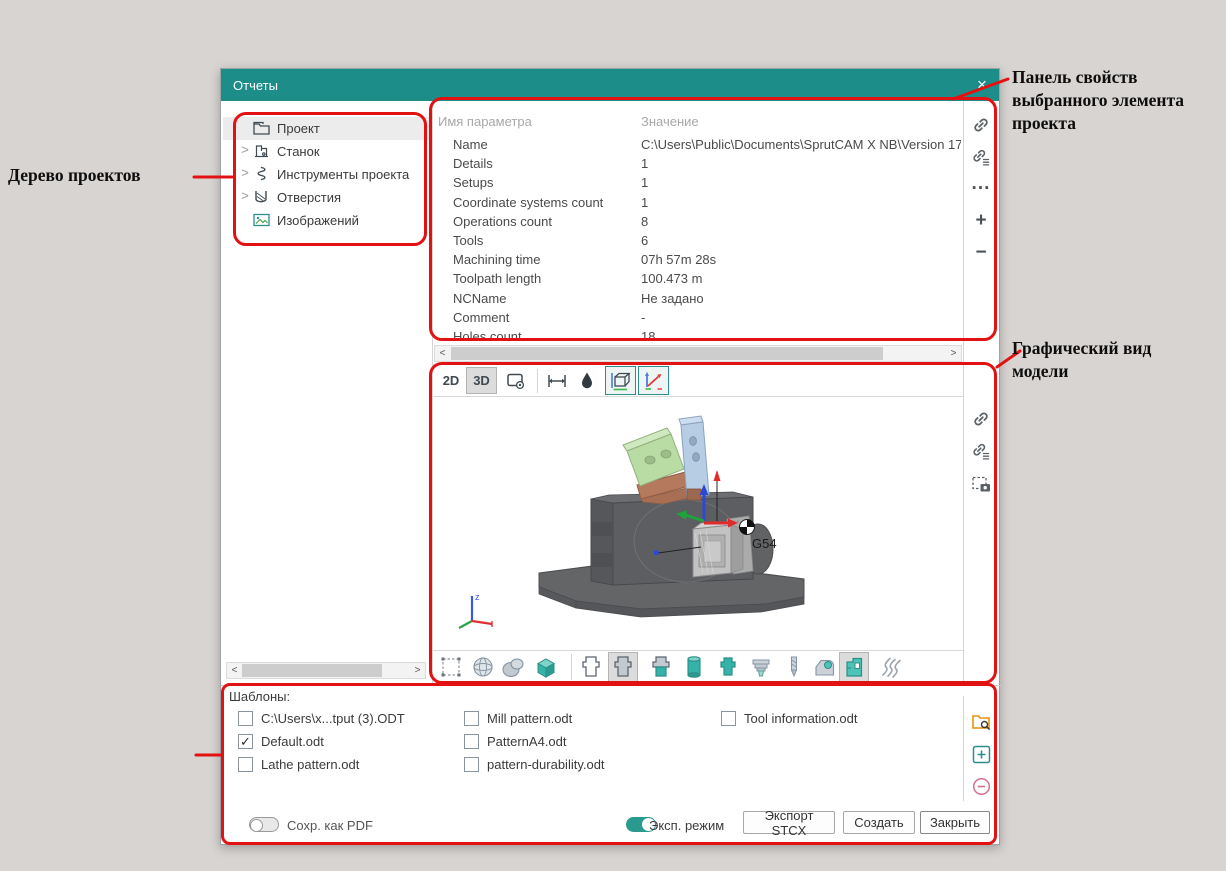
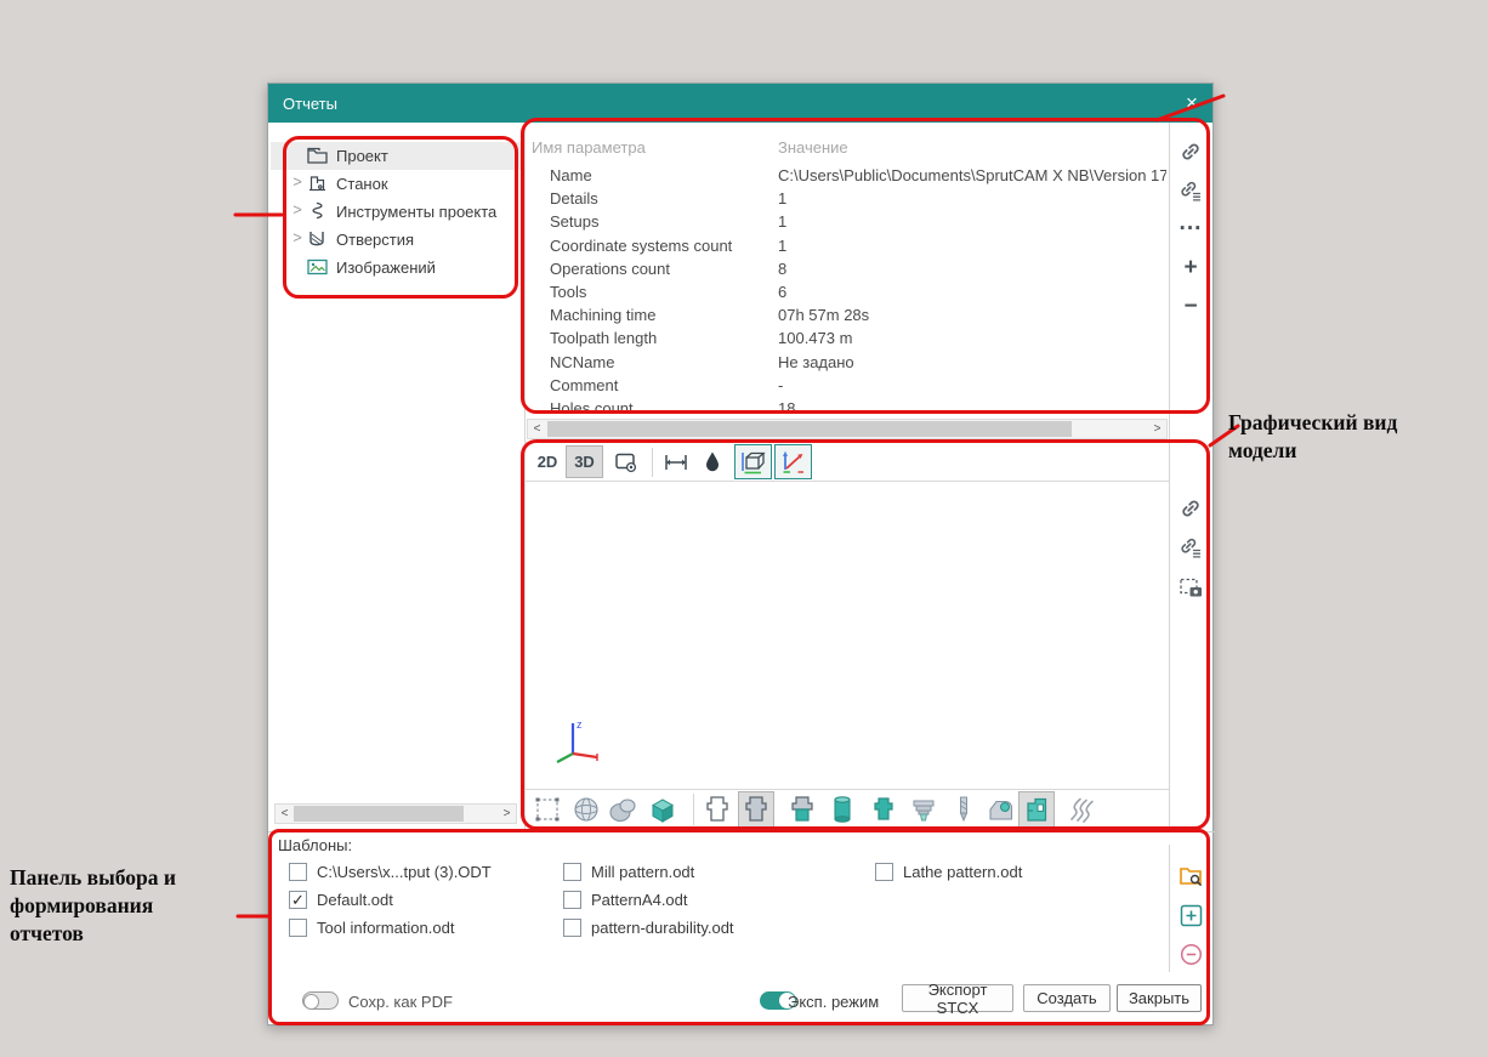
  Отчеты
  ×
  Проект
  >
  Станок
  >
  Инструменты проекта
  >
  Отверстия
  Изображений
  <
  >
  Имя параметра
  Значение
  Name
  C:\Users\Public\Documents\SprutCAM X NB\Version 17
  Details
  1
  Setups
  1
  Coordinate systems count
  1
  Operations count
  8
  Tools
  6
  Machining time
  07h 57m 28s
  Toolpath length
  100.473 m
  NCName
  Не задано
  Comment
  -
  Holes count
  18
  <
  >
  ···
  +
  −
  2D
  3D
- G54
  z
  Шаблоны:
  C:\Users\x...tput (3).ODT
  ✓
  Default.odt
- Lathe pattern.odt
+ Tool information.odt
  Mill pattern.odt
  PatternA4.odt
  pattern-durability.odt
- Tool information.odt
+ Lathe pattern.odt
  Сохр. как PDF
  Эксп. режим
  Экспорт STCX
  Создать
  Закрыть
- Панель свойств выбранного элемента проекта
- Дерево проектов
  Графический вид модели
+ Панель выбора и формирования отчетов
